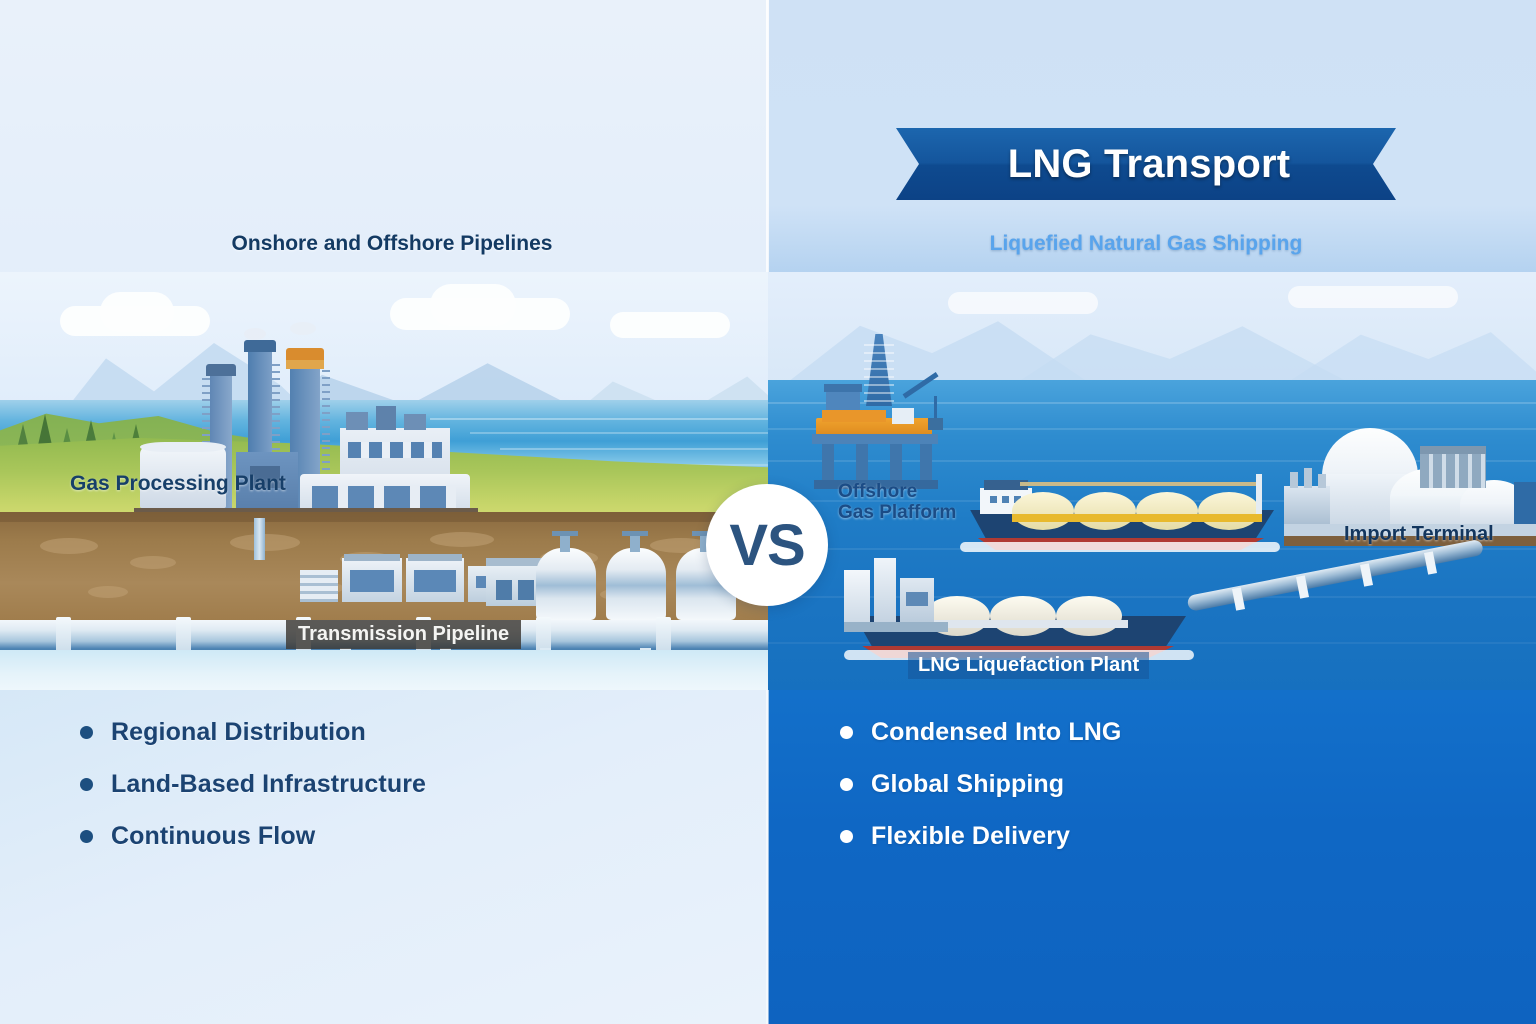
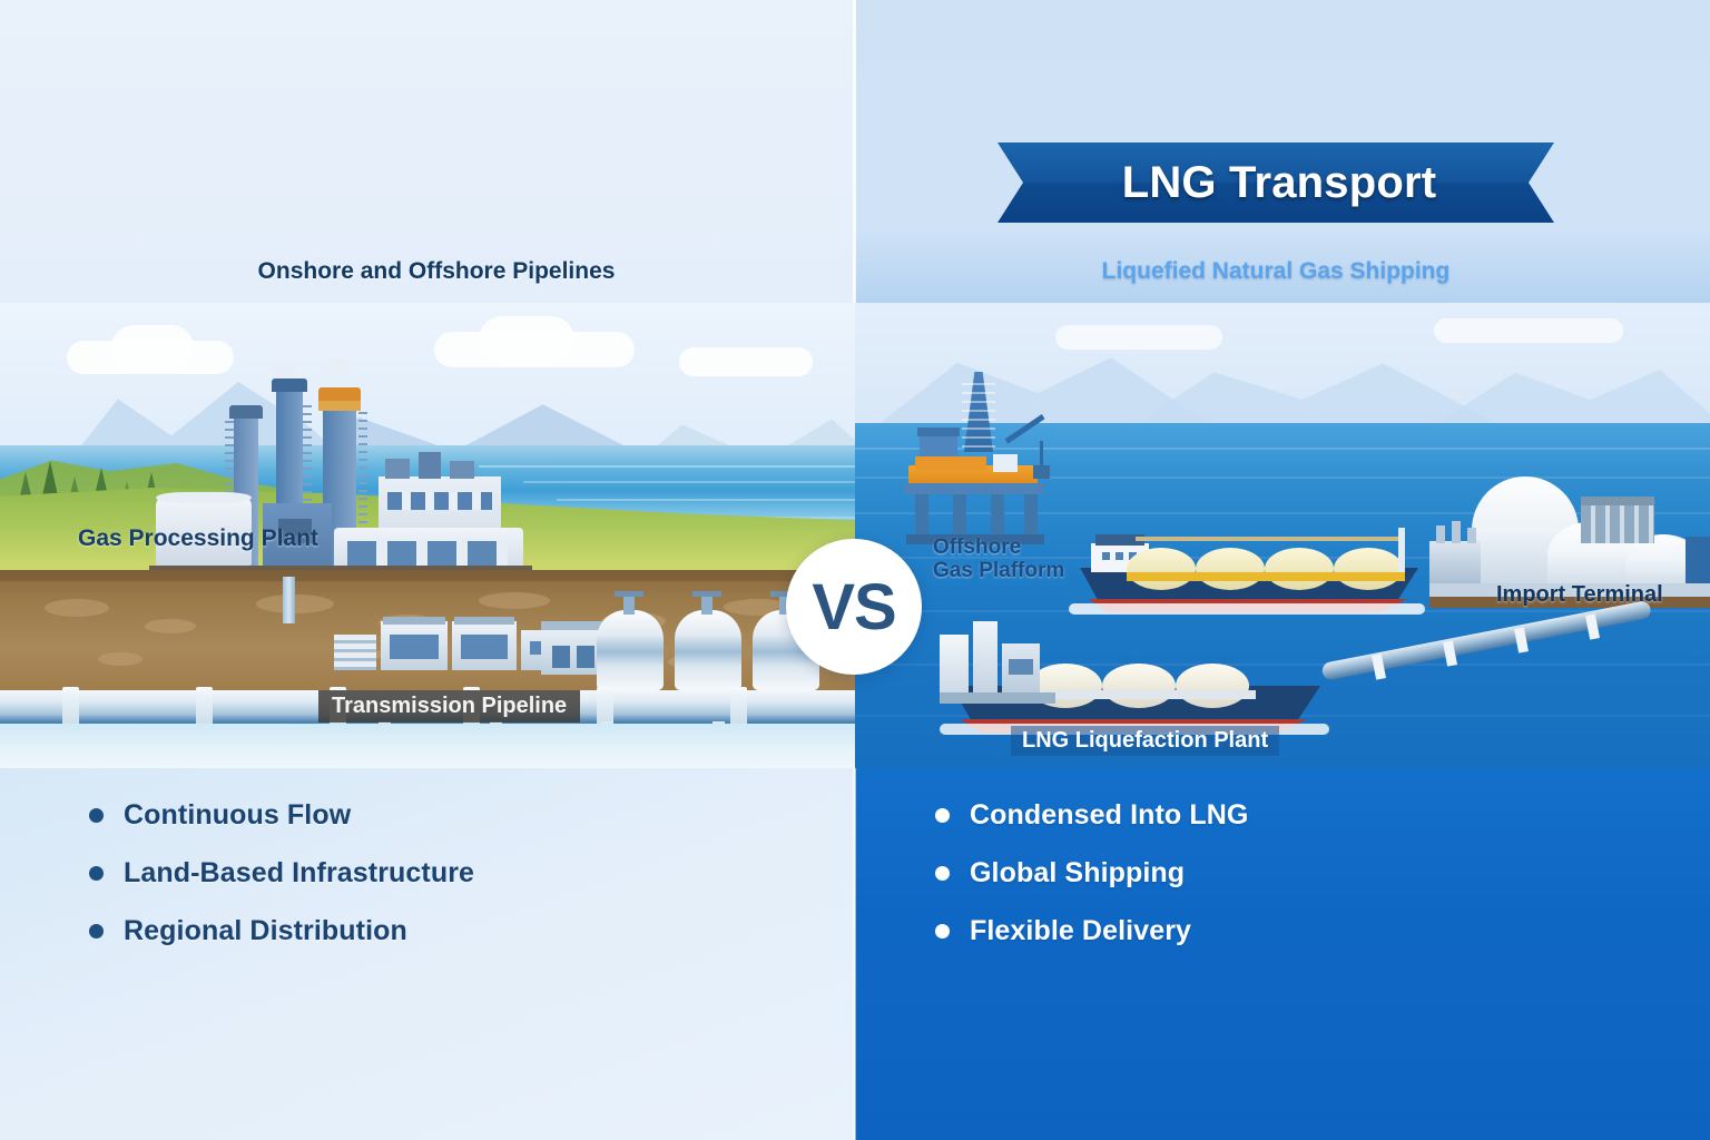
  Gas Processing Plant
  Transmission Pipeline
  Offshore
  Gas Plafform
  LNG Liquefaction Plant
  Import Terminal
  Onshore and Offshore Pipelines
  LNG Transport
  Liquefied Natural Gas Shipping
  VS
- Regional Distribution
+ Continuous Flow
  Land-Based Infrastructure
- Continuous Flow
+ Regional Distribution
  Condensed Into LNG
  Global Shipping
  Flexible Delivery
